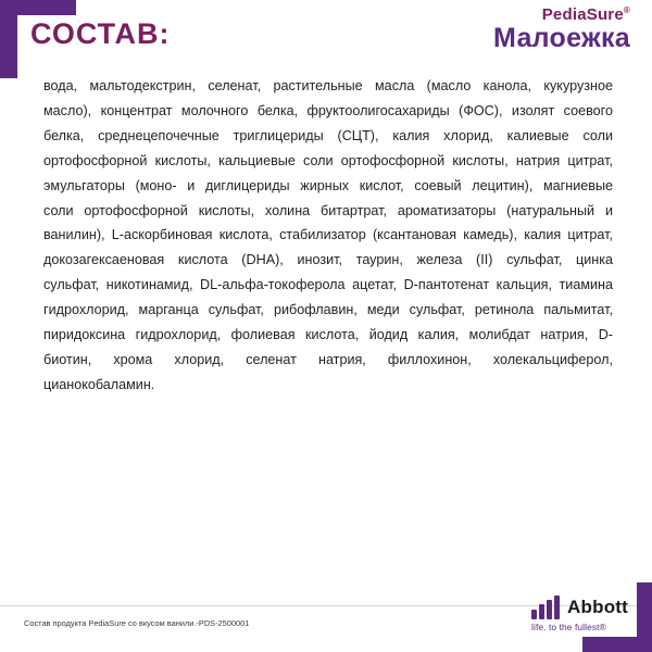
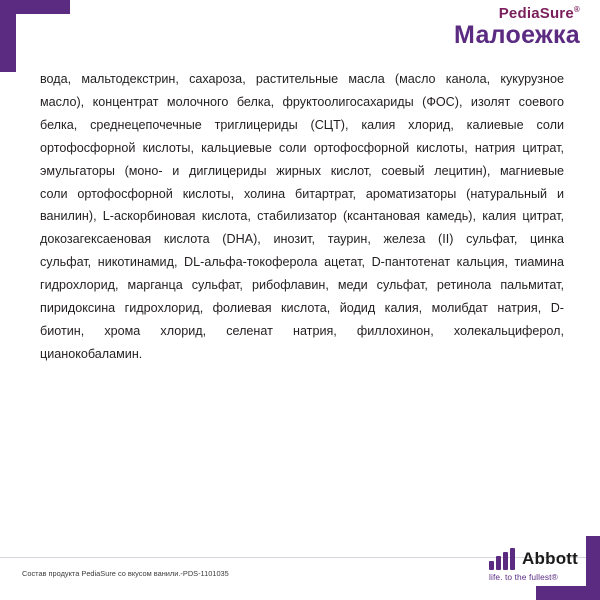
- СОСТАВ:
  PediaSure®
  Малоежка
- вода, мальтодекстрин, селенат, растительные масла (масло канола, кукурузное масло), концентрат молочного белка, фруктоолигосахариды (ФОС), изолят соевого белка, среднецепочечные триглицериды (СЦТ), калия хлорид, калиевые соли ортофосфорной кислоты, кальциевые соли ортофосфорной кислоты, натрия цитрат, эмульгаторы (моно- и диглицериды жирных кислот, соевый лецитин), магниевые соли ортофосфорной кислоты, холина битартрат, ароматизаторы (натуральный и ванилин), L-аскорбиновая кислота, стабилизатор (ксантановая камедь), калия цитрат, докозагексаеновая кислота (DHA), инозит, таурин, железа (II) сульфат, цинка сульфат, никотинамид, DL-альфа-токоферола ацетат, D-пантотенат кальция, тиамина гидрохлорид, марганца сульфат, рибофлавин, меди сульфат, ретинола пальмитат, пиридоксина гидрохлорид, фолиевая кислота, йодид калия, молибдат натрия, D-биотин, хрома хлорид, селенат натрия, филлохинон, холекальциферол, цианокобаламин.
+ вода, мальтодекстрин, сахароза, растительные масла (масло канола, кукурузное масло), концентрат молочного белка, фруктоолигосахариды (ФОС), изолят соевого белка, среднецепочечные триглицериды (СЦТ), калия хлорид, калиевые соли ортофосфорной кислоты, кальциевые соли ортофосфорной кислоты, натрия цитрат, эмульгаторы (моно- и диглицериды жирных кислот, соевый лецитин), магниевые соли ортофосфорной кислоты, холина битартрат, ароматизаторы (натуральный и ванилин), L-аскорбиновая кислота, стабилизатор (ксантановая камедь), калия цитрат, докозагексаеновая кислота (DHA), инозит, таурин, железа (II) сульфат, цинка сульфат, никотинамид, DL-альфа-токоферола ацетат, D-пантотенат кальция, тиамина гидрохлорид, марганца сульфат, рибофлавин, меди сульфат, ретинола пальмитат, пиридоксина гидрохлорид, фолиевая кислота, йодид калия, молибдат натрия, D-биотин, хрома хлорид, селенат натрия, филлохинон, холекальциферол, цианокобаламин.
- Состав продукта PediaSure со вкусом ванили.-PDS-2500001
+ Состав продукта PediaSure со вкусом ванили.-PDS-1101035
  Abbott
  life. to the fullest®
